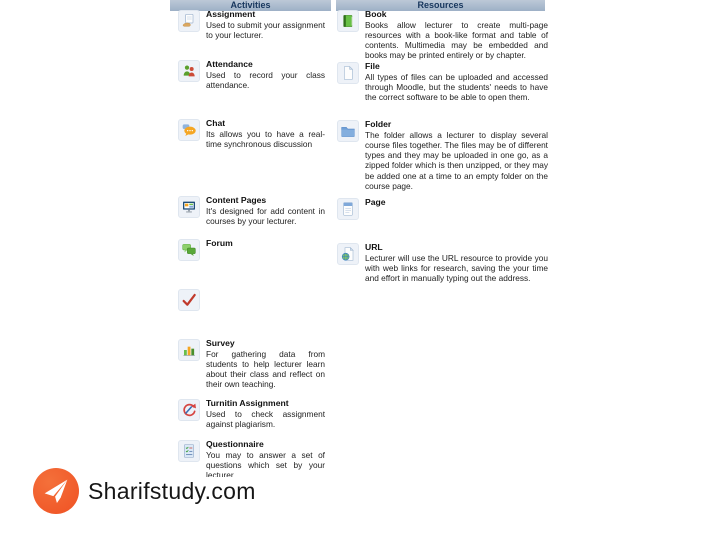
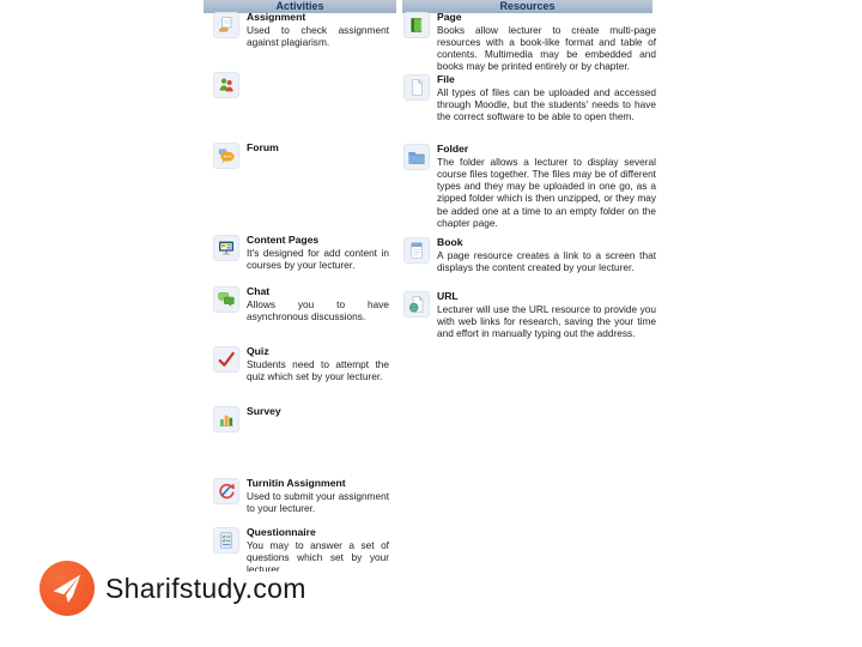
  Activities
  Resources
  Assignment
- Used to submit your assignment to your lecturer.
+ Used to check assignment against plagiarism.
- Attendance
- Used to record your class attendance.
- Chat
+ Forum
- Its allows you to have a real-time synchronous discussion
  Content Pages
  It's designed for add content in courses by your lecturer.
- Forum
+ Chat
+ Allows you to have asynchronous discussions.
+ Quiz
+ Students need to attempt the quiz which set by your lecturer.
  Survey
- For gathering data from students to help lecturer learn about their class and reflect on their own teaching.
  Turnitin Assignment
- Used to check assignment against plagiarism.
+ Used to submit your assignment to your lecturer.
  Questionnaire
  You may to answer a set of questions which set by your lecturer.
- Book
+ Page
  Books allow lecturer to create multi-page resources with a book-like format and table of contents. Multimedia may be embedded and books may be printed entirely or by chapter.
  File
  All types of files can be uploaded and accessed through Moodle, but the students' needs to have the correct software to be able to open them.
  Folder
- The folder allows a lecturer to display several course files together. The files may be of different types and they may be uploaded in one go, as a zipped folder which is then unzipped, or they may be added one at a time to an empty folder on the course page.
+ The folder allows a lecturer to display several course files together. The files may be of different types and they may be uploaded in one go, as a zipped folder which is then unzipped, or they may be added one at a time to an empty folder on the chapter page.
- Page
+ Book
+ A page resource creates a link to a screen that displays the content created by your lecturer.
  URL
  Lecturer will use the URL resource to provide you with web links for research, saving the your time and effort in manually typing out the address.
  Sharifstudy.com
